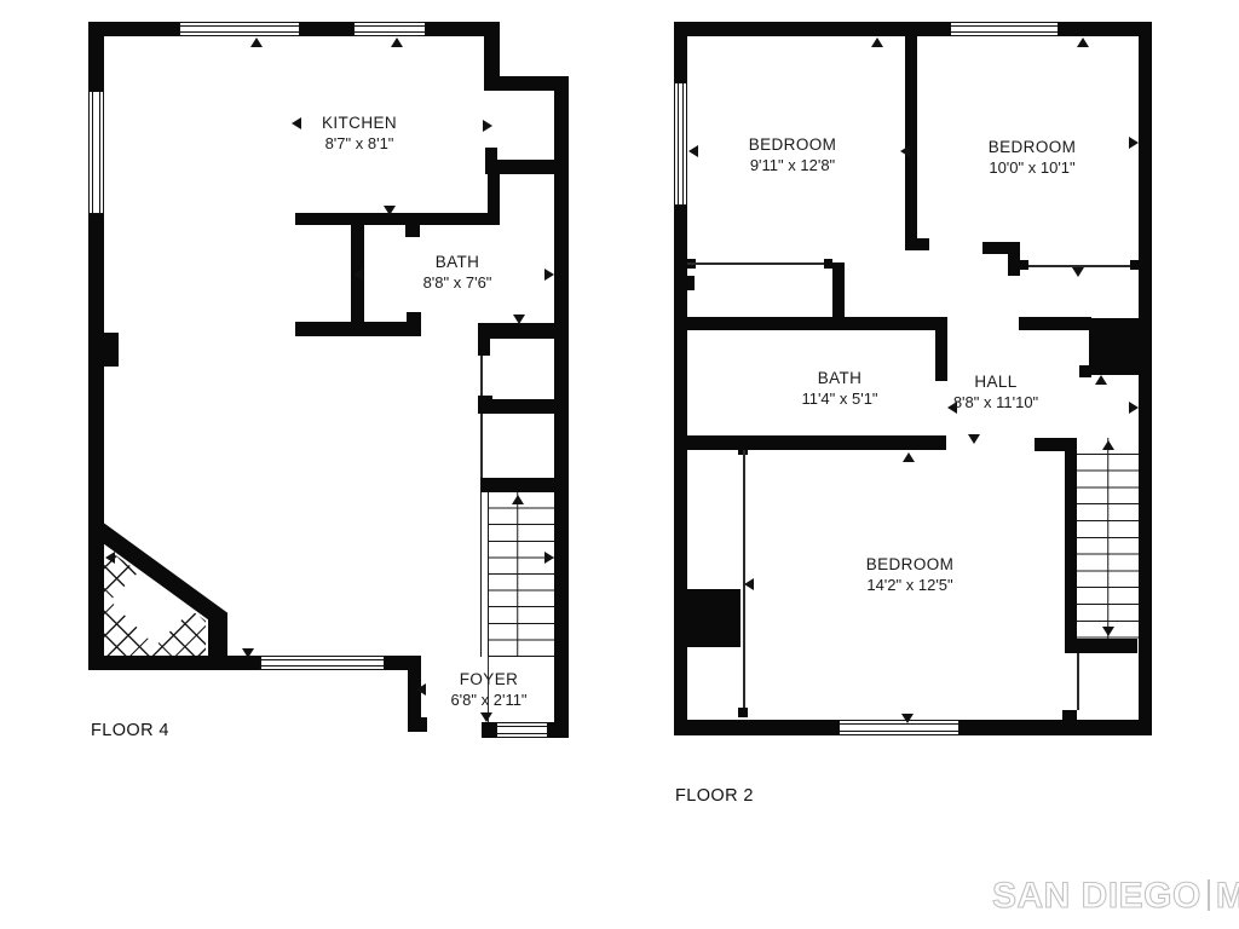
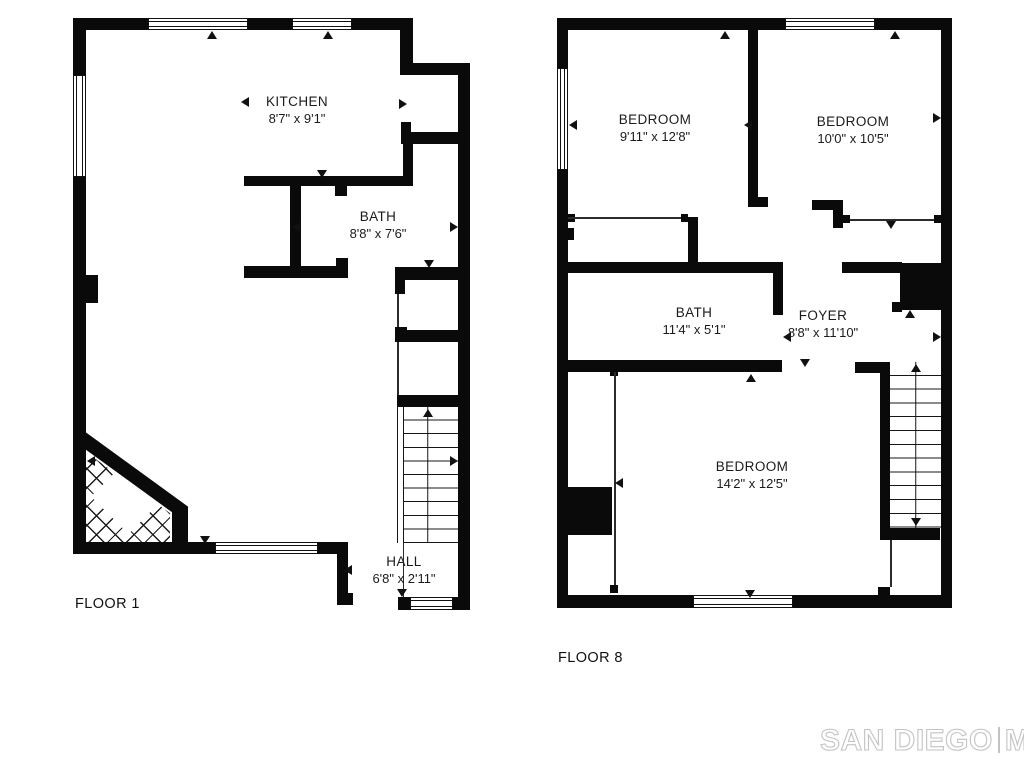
- FLOOR 4
+ FLOOR 1
- FLOOR 2
+ FLOOR 8
  SAN DIEGO M
  KITCHEN
- 8'7" x 8'1"
+ 8'7" x 9'1"
  BATH
  8'8" x 7'6"
- FOYER
+ HALL
  6'8" x 2'11"
  BEDROOM
  9'11" x 12'8"
  BEDROOM
- 10'0" x 10'1"
+ 10'0" x 10'5"
  BATH
  11'4" x 5'1"
- HALL
+ FOYER
  8'8" x 11'10"
  BEDROOM
  14'2" x 12'5"
